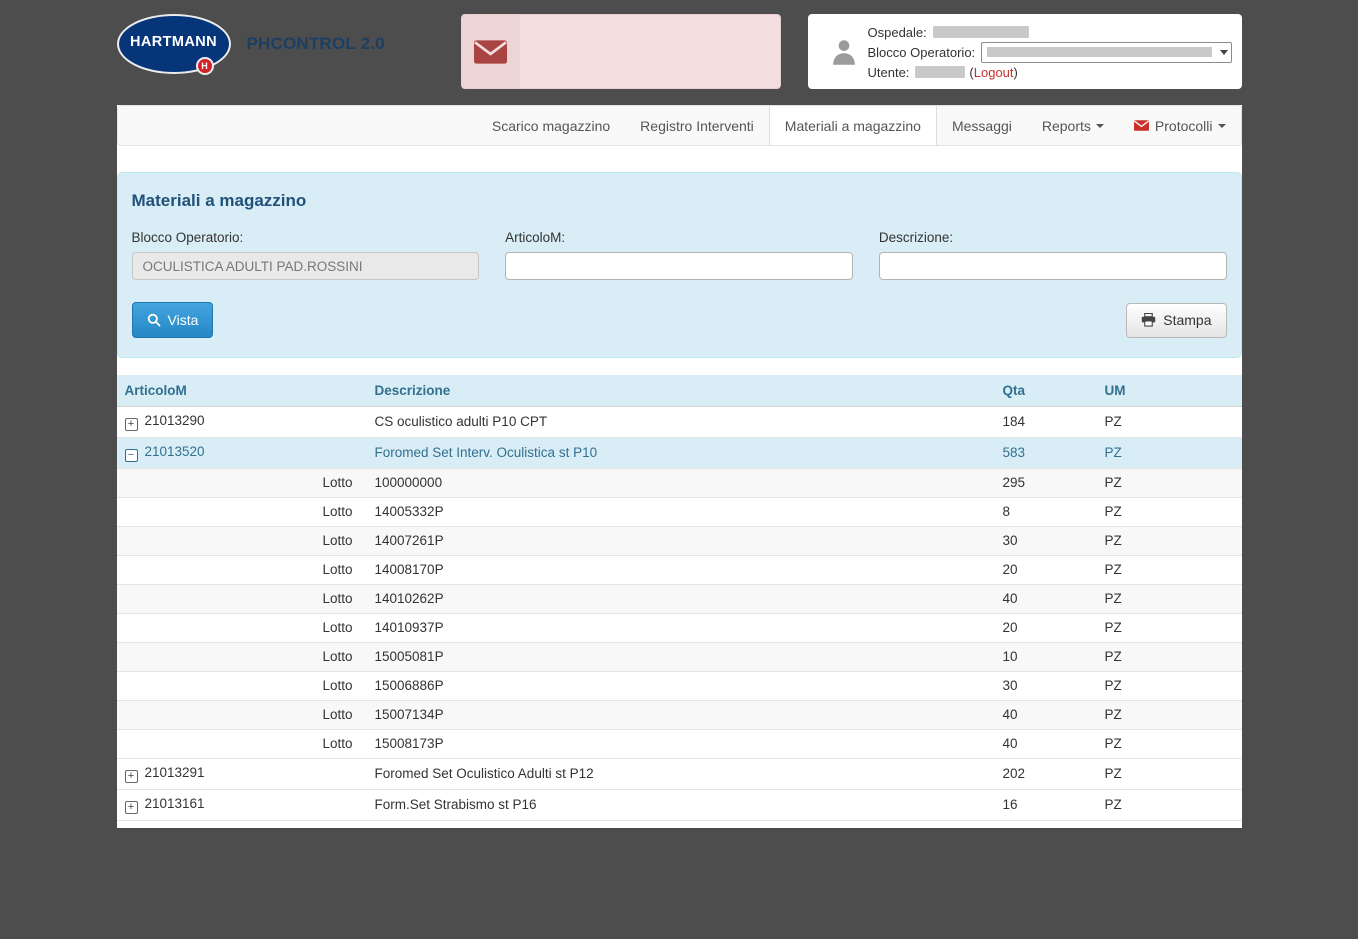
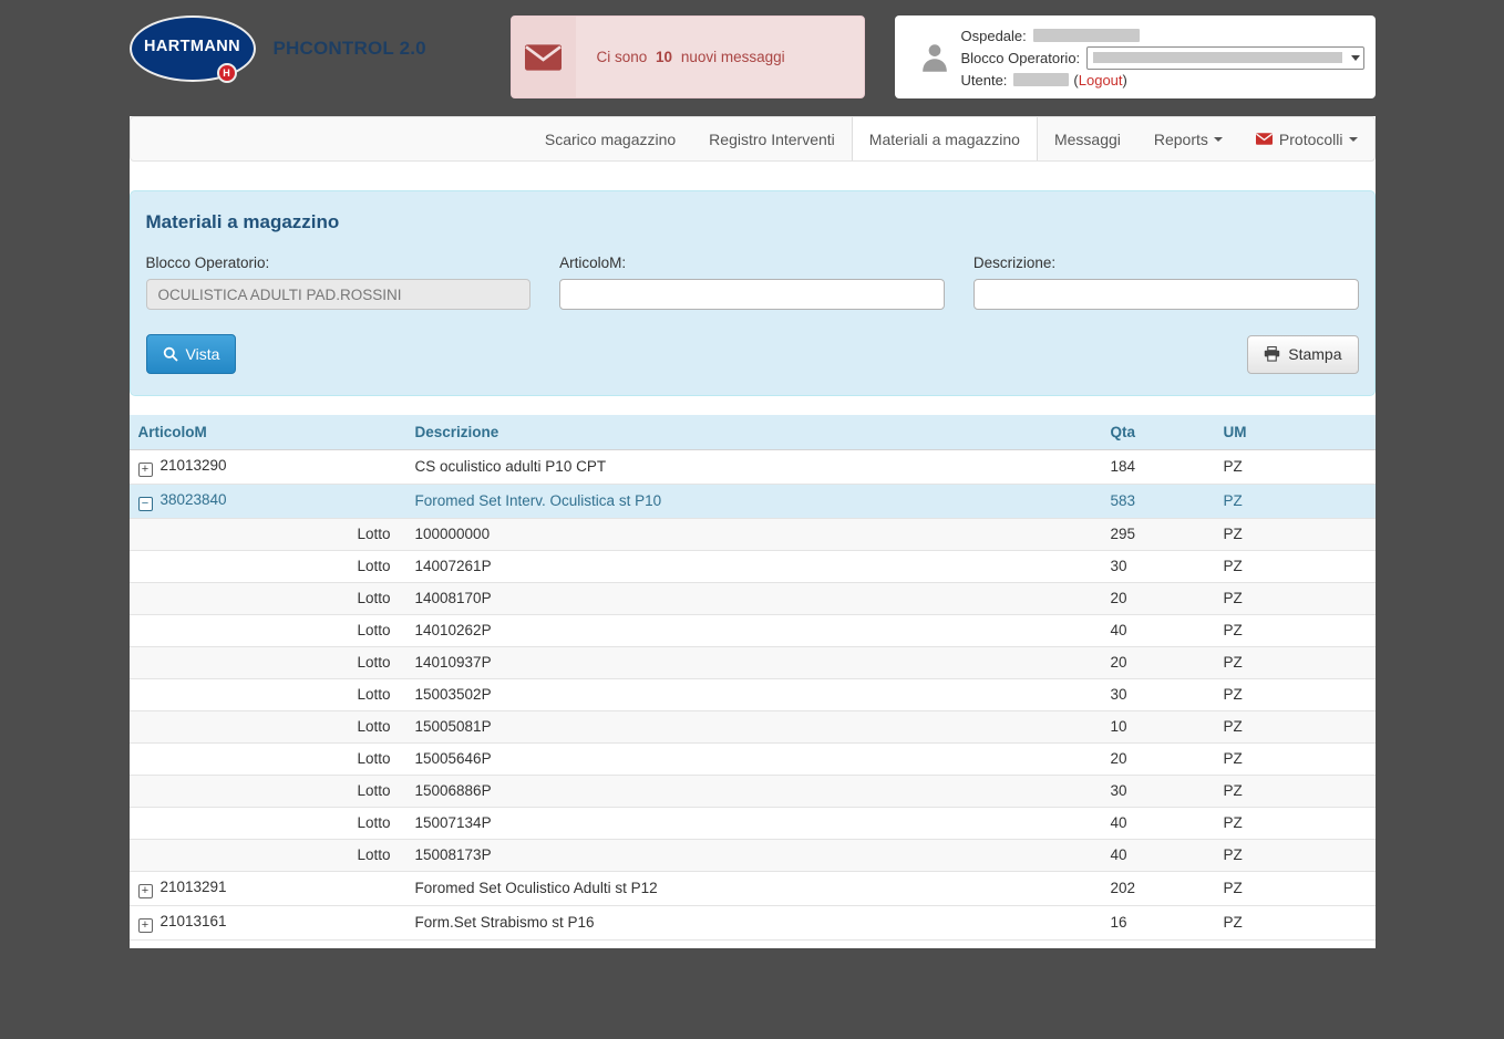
  HARTMANN
  H
  PHCONTROL 2.0
+ Ci sono
+ 10
+ nuovi messaggi
  Ospedale:
  Blocco Operatorio:
  Utente:
  (
  Logout
  )
  Scarico magazzino
  Registro Interventi
  Materiali a magazzino
  Messaggi
  Reports
  Protocolli
  Materiali a magazzino
  Blocco Operatorio:
  OCULISTICA ADULTI PAD.ROSSINI
  ArticoloM:
  Descrizione:
  Vista
  Stampa
  ArticoloM	Descrizione	Qta	UM
  + 21013290	CS oculistico adulti P10 CPT	184	PZ
- − 21013520	Foromed Set Interv. Oculistica st P10	583	PZ
+ − 38023840	Foromed Set Interv. Oculistica st P10	583	PZ
  Lotto	100000000	295	PZ
- Lotto	14005332P	8	PZ
  Lotto	14007261P	30	PZ
  Lotto	14008170P	20	PZ
  Lotto	14010262P	40	PZ
  Lotto	14010937P	20	PZ
+ Lotto	15003502P	30	PZ
  Lotto	15005081P	10	PZ
+ Lotto	15005646P	20	PZ
  Lotto	15006886P	30	PZ
  Lotto	15007134P	40	PZ
  Lotto	15008173P	40	PZ
  + 21013291	Foromed Set Oculistico Adulti st P12	202	PZ
  + 21013161	Form.Set Strabismo st P16	16	PZ
